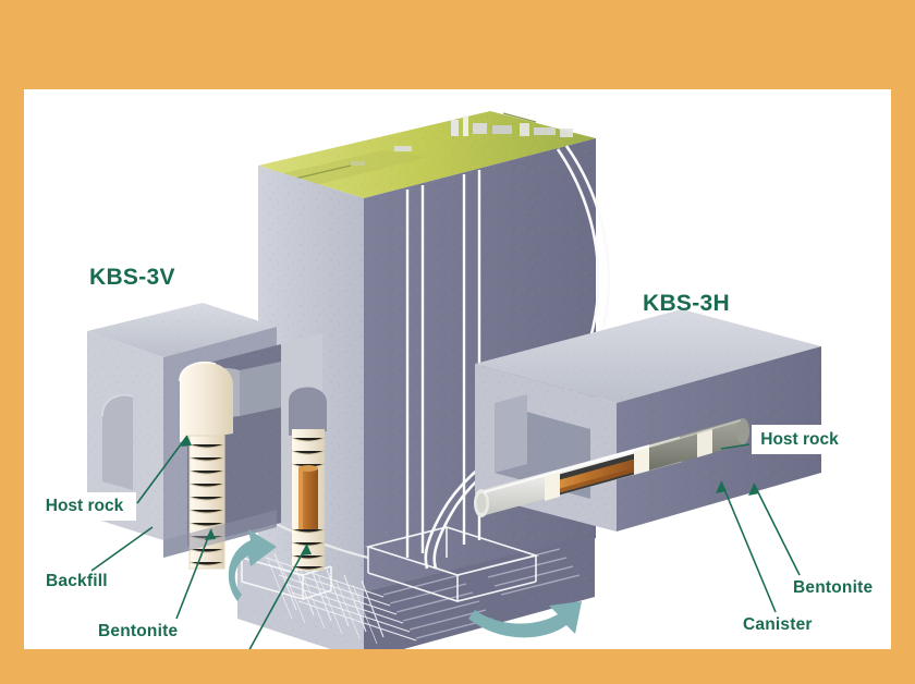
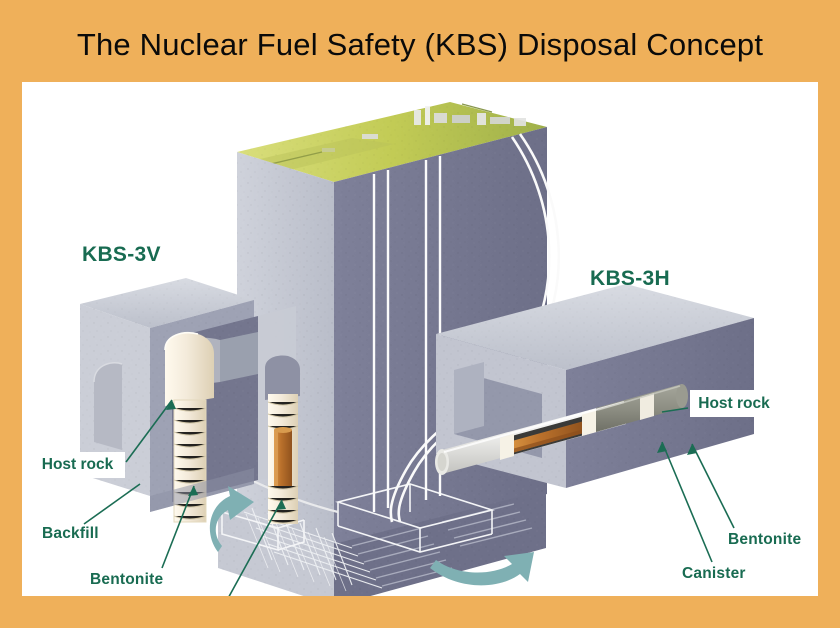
+ The Nuclear Fuel Safety (KBS) Disposal Concept
  KBS-3V
  KBS-3H
  Host rock
  Host rock
  Backfill
  Bentonite
  Bentonite
  Canister
